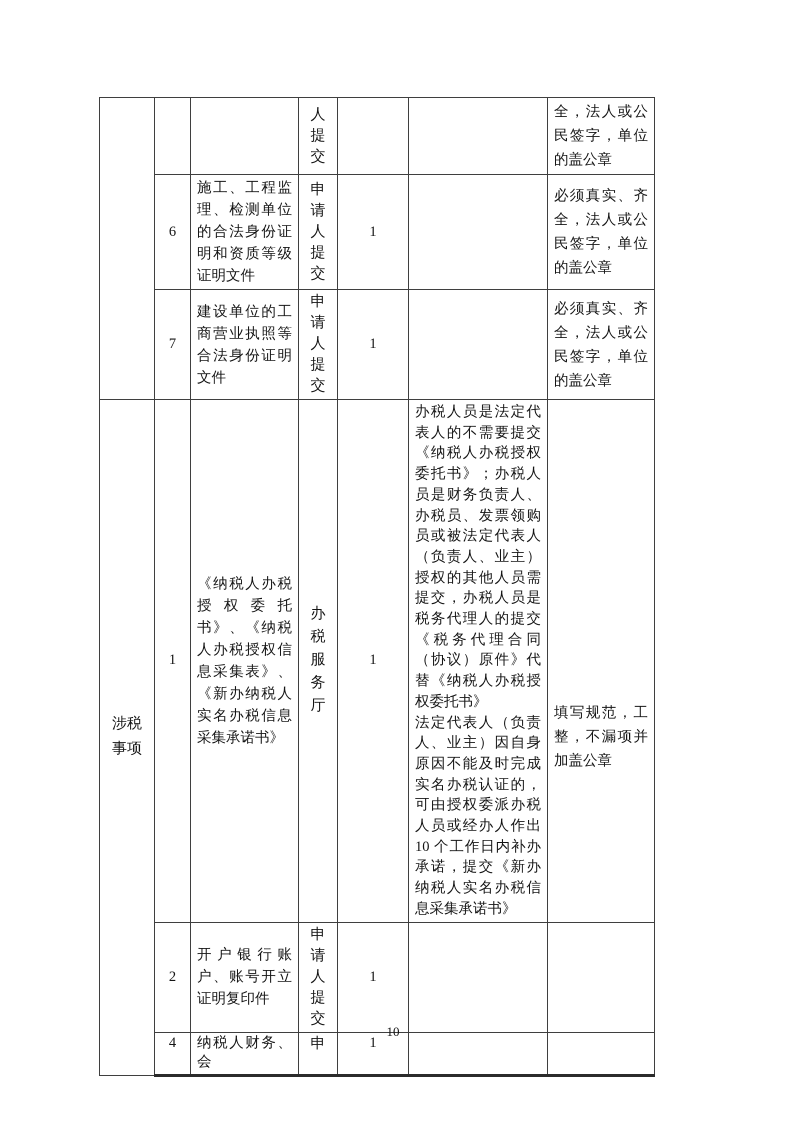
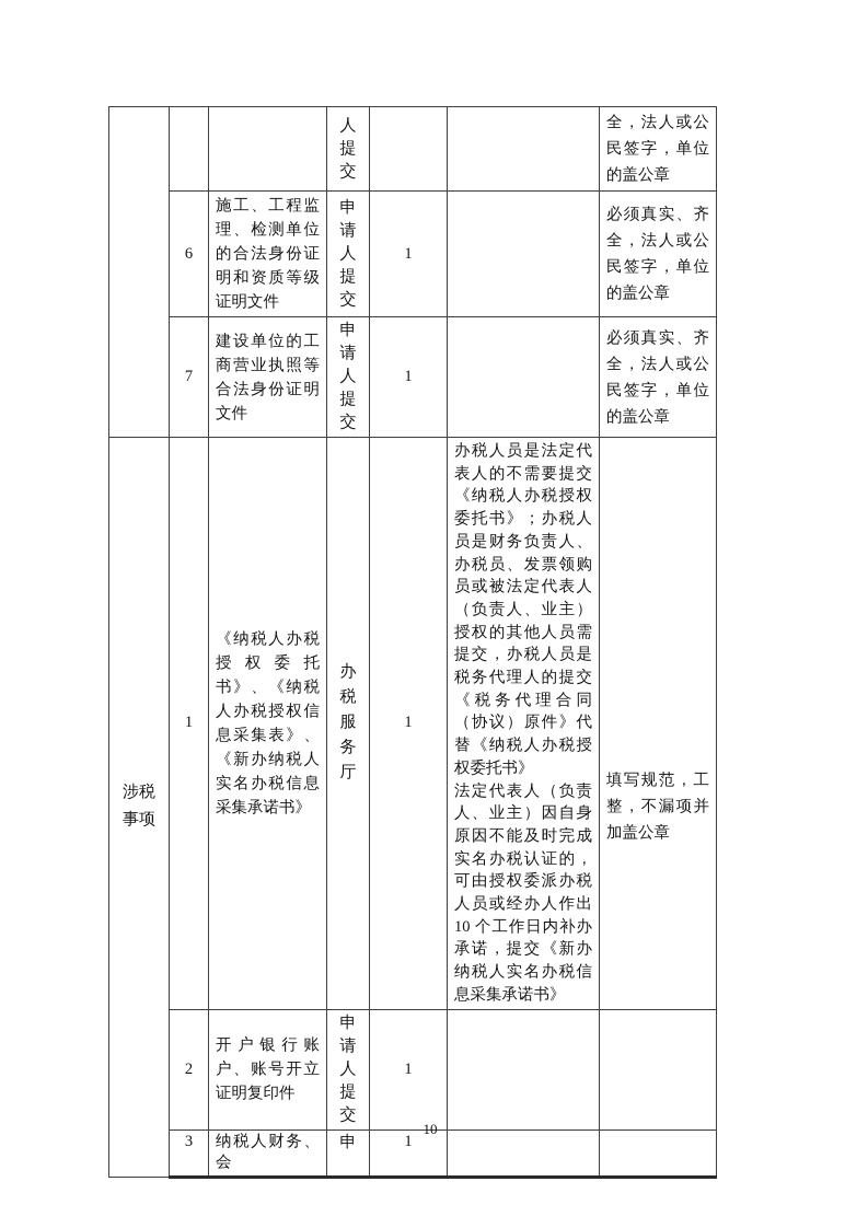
  			人提交			全，法人或公民签字，单位的盖公章
  6	施工、工程监理、检测单位的合法身份证明和资质等级证明文件	申请人提交	1		必须真实、齐全，法人或公民签字，单位的盖公章
  7	建设单位的工商营业执照等合法身份证明文件	申请人提交	1		必须真实、齐全，法人或公民签字，单位的盖公章
  涉税事项	1	《纳税人办税授权委托书》、《纳税人办税授权信息采集表》、《新办纳税人实名办税信息采集承诺书》	办税服务厅	1	办税人员是法定代表人的不需要提交《纳税人办税授权委托书》；办税人员是财务负责人、办税员、发票领购员或被法定代表人（负责人、业主）授权的其他人员需提交，办税人员是税务代理人的提交《税务代理合同（协议）原件》代替《纳税人办税授权委托书》 法定代表人（负责人、业主）因自身原因不能及时完成实名办税认证的，可由授权委派办税人员或经办人作出 10 个工作日内补办承诺，提交《新办纳税人实名办税信息采集承诺书》	填写规范，工整，不漏项并加盖公章
  2	开户银行账户、账号开立证明复印件	申请人提交	1
- 4	纳税人财务、会	申	1
+ 3	纳税人财务、会	申	1
  10
